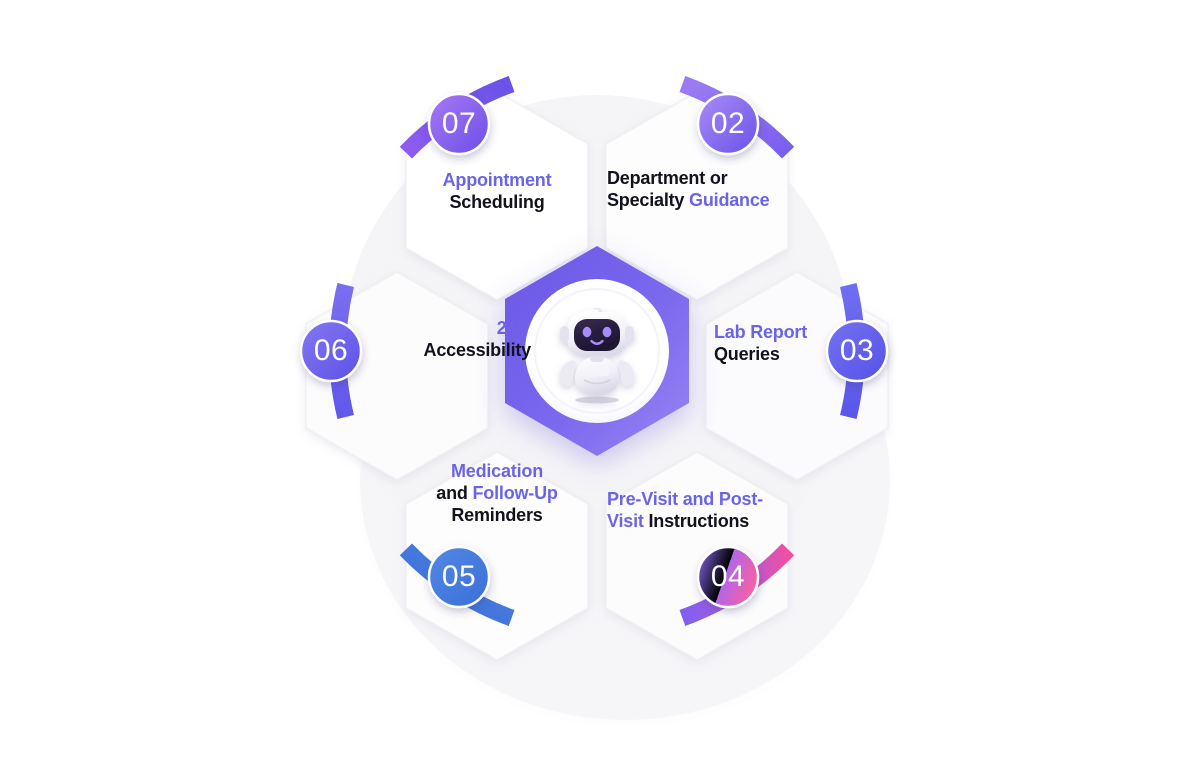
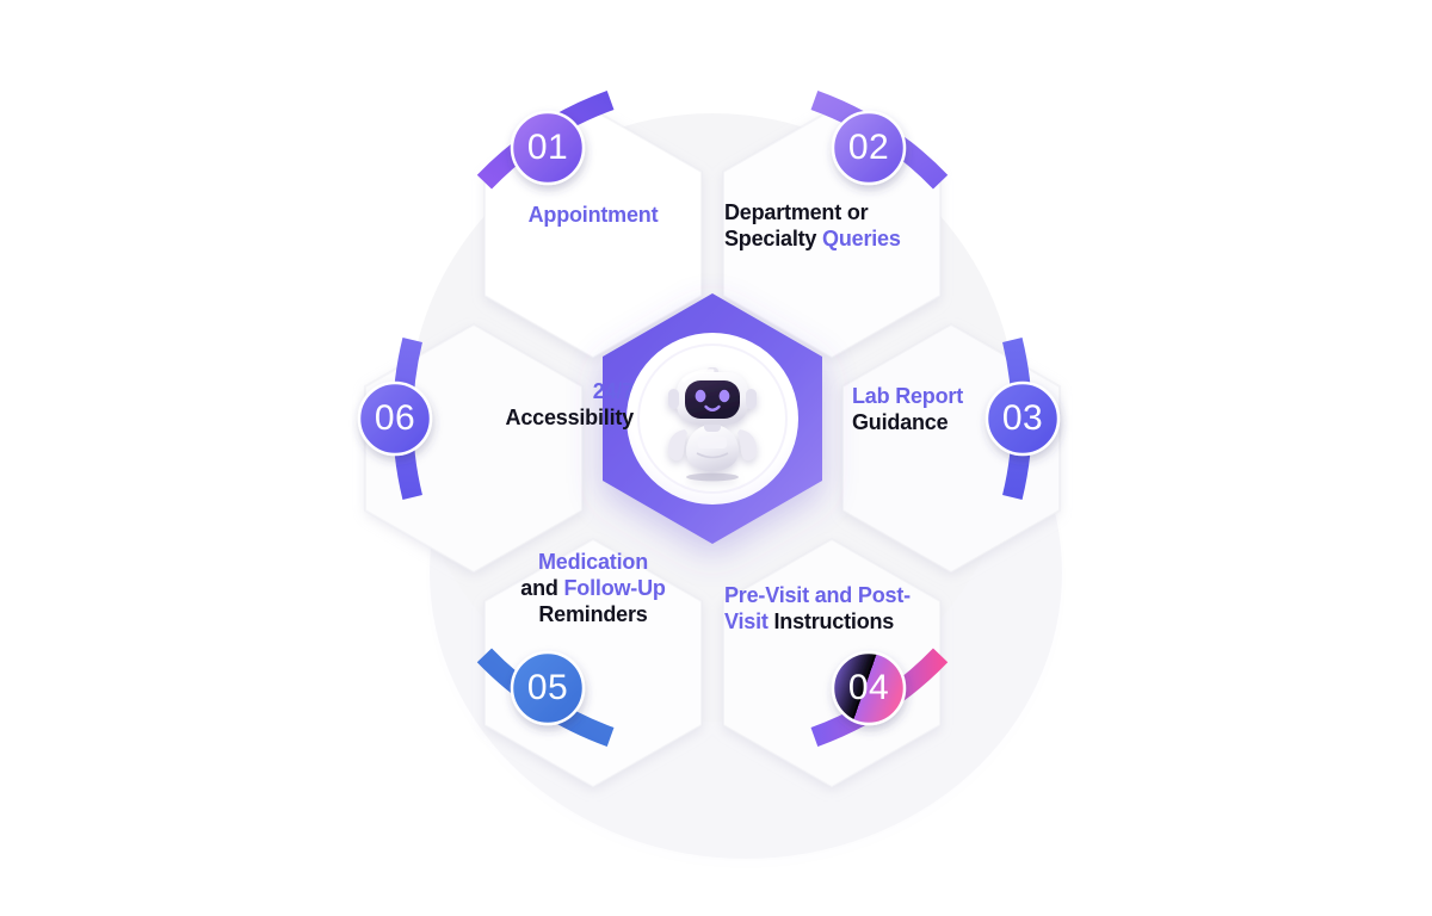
- 07
+ 01
  02
  03
  04
  05
  06
  Appointment
- Scheduling
  Department or
- Specialty Guidance
+ Specialty Queries
  Lab Report
- Queries
+ Guidance
  Pre-Visit and Post-
  Visit Instructions
  Medication
  and Follow-Up
  Reminders
  24/7
  Accessibility
